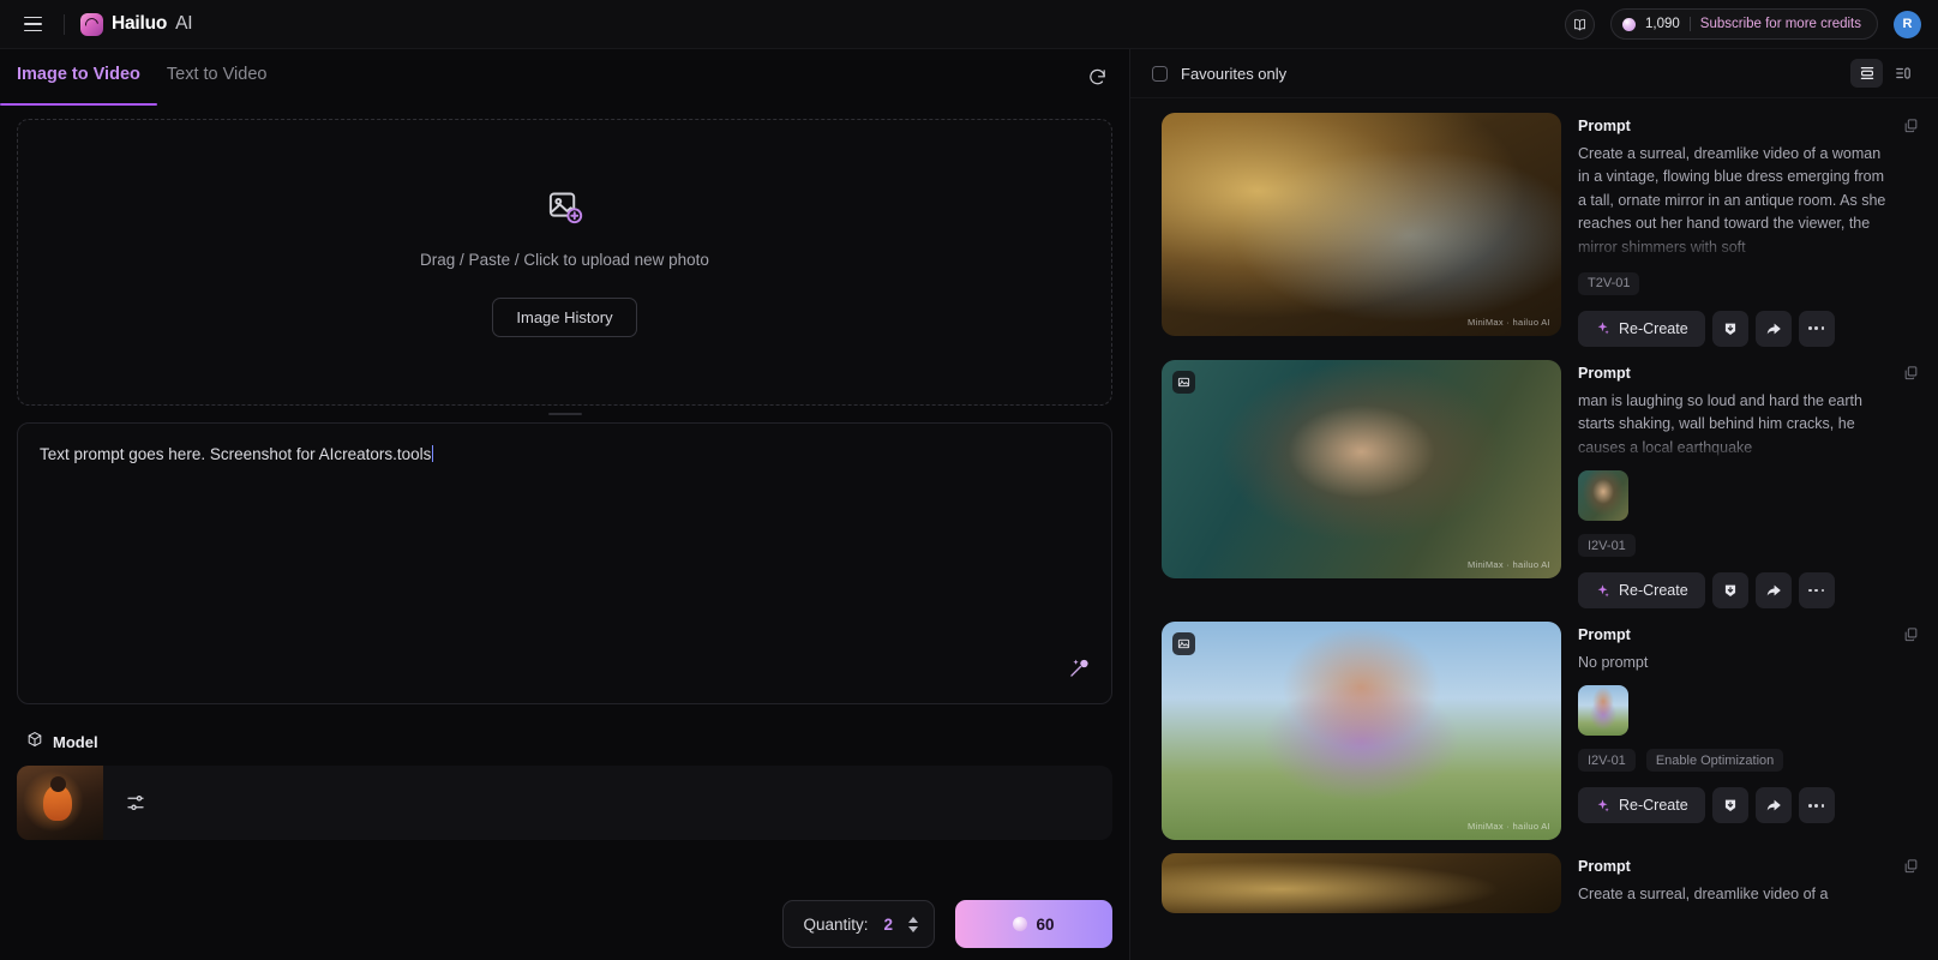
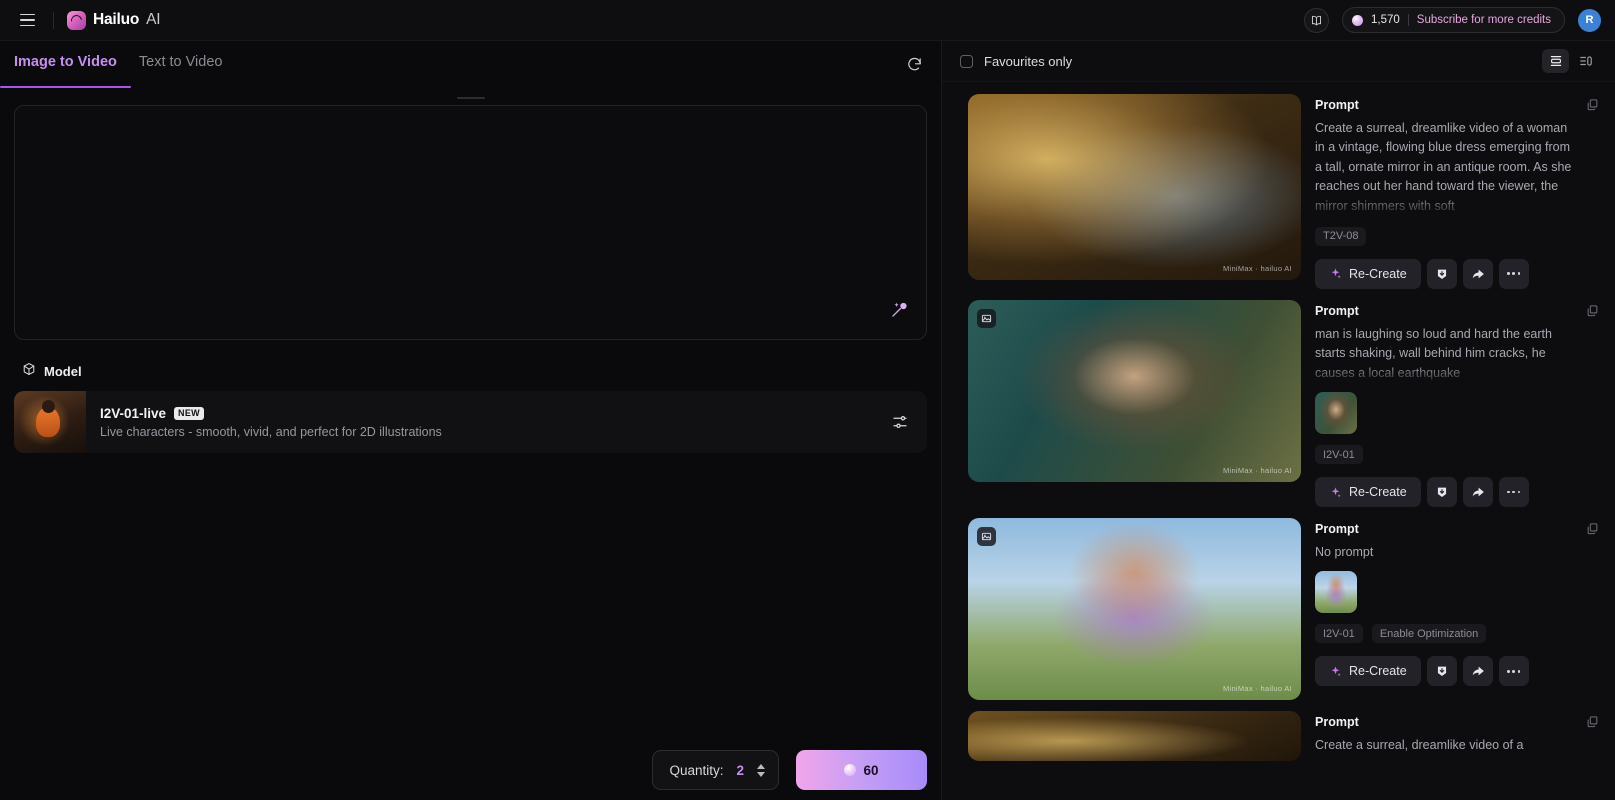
  Hailuo
  AI
- 1,090
+ 1,570
  Subscribe for more credits
  R
  Image to Video
  Text to Video
- Drag / Paste / Click to upload new photo
- Image History
- Text prompt goes here. Screenshot for AIcreators.tools
  Model
+ I2V-01-live
+ NEW
+ Live characters - smooth, vivid, and perfect for 2D illustrations
  Quantity:
  2
  60
  Favourites only
  MiniMax · hailuo AI
  Prompt
  Create a surreal, dreamlike video of a woman in a vintage, flowing blue dress emerging from a tall, ornate mirror in an antique room. As she reaches out her hand toward the viewer, the mirror shimmers with soft
- T2V-01
+ T2V-08
  Re-Create
  MiniMax · hailuo AI
  Prompt
  man is laughing so loud and hard the earth starts shaking, wall behind him cracks, he causes a local earthquake
  I2V-01
  Re-Create
  MiniMax · hailuo AI
  Prompt
  No prompt
  I2V-01
  Enable Optimization
  Re-Create
  Prompt
  Create a surreal, dreamlike video of a
